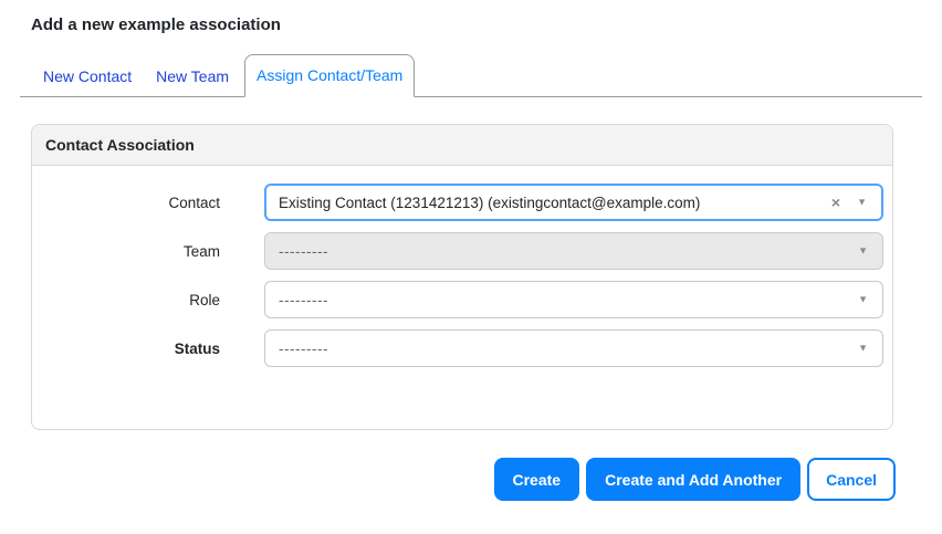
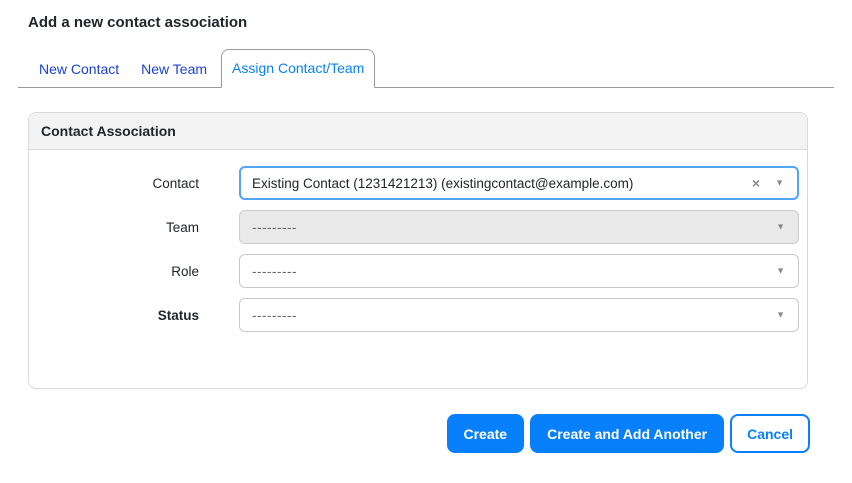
- Add a new example association
+ Add a new contact association
  New Contact
  New Team
  Assign Contact/Team
  Contact Association
  Contact
  Existing Contact (1231421213) (existingcontact@example.com)
  ×
  ▼
  Team
  ---------
  ▼
  Role
  ---------
  ▼
  Status
  ---------
  ▼
  Create
  Create and Add Another
  Cancel
